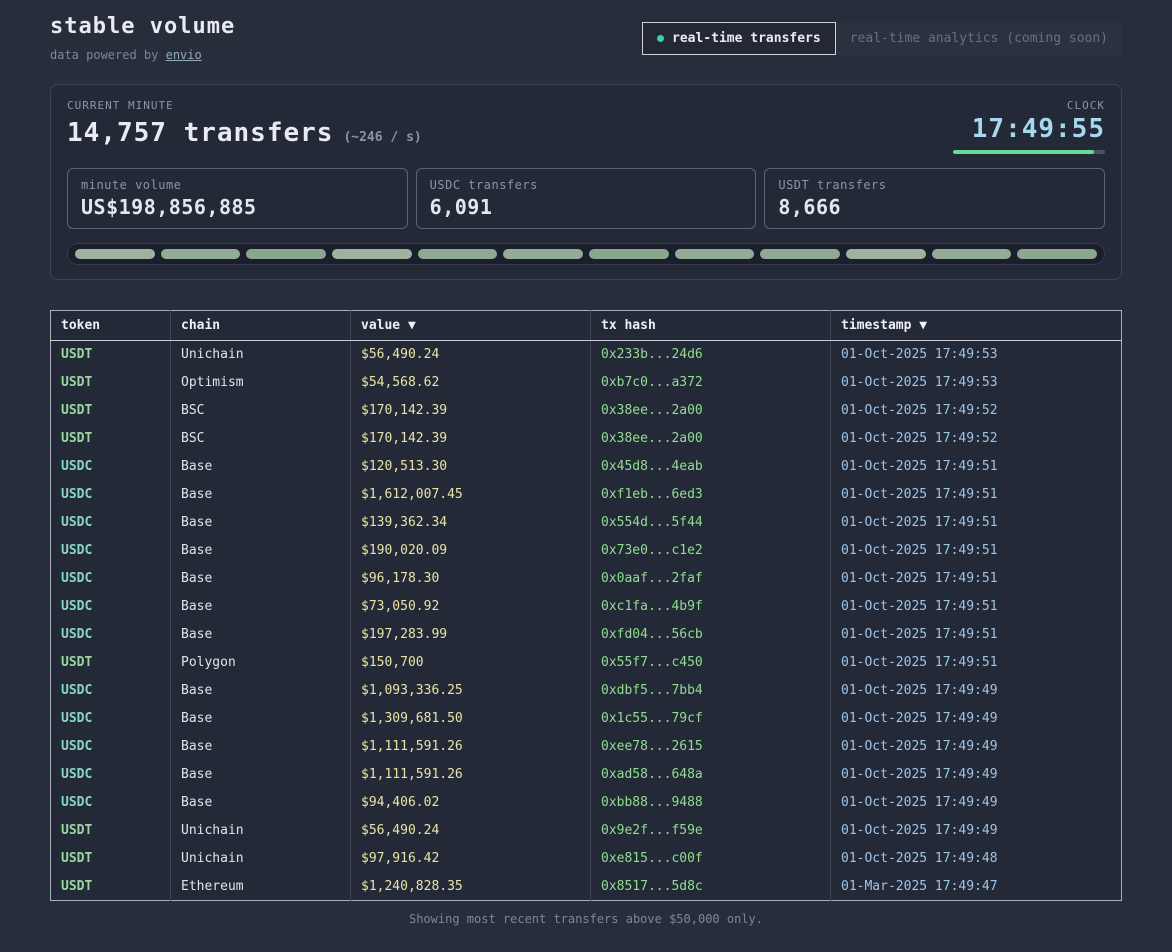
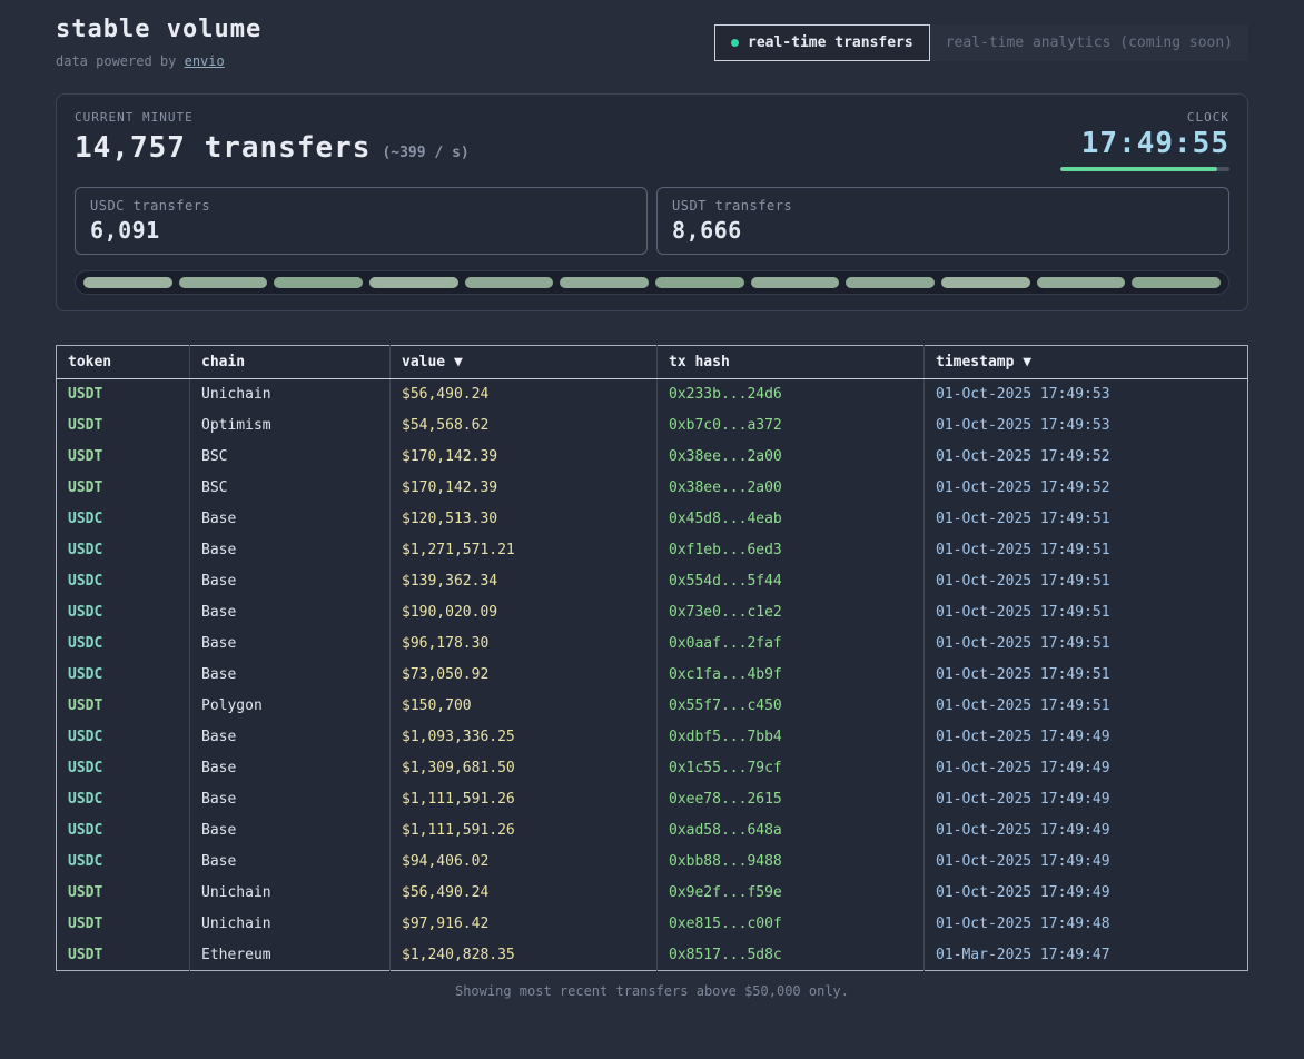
  stable volume
  data powered by envio
  real-time transfers
  real-time analytics (coming soon)
  CURRENT MINUTE
  14,757 transfers
- (~246 / s)
+ (~399 / s)
  CLOCK
  17:49:55
- minute volume
- US$198,856,885
  USDC transfers
  6,091
  USDT transfers
  8,666
  token	chain	value ▼	tx hash	timestamp ▼
  USDT	Unichain	$56,490.24	0x233b...24d6	01-Oct-2025 17:49:53
  USDT	Optimism	$54,568.62	0xb7c0...a372	01-Oct-2025 17:49:53
  USDT	BSC	$170,142.39	0x38ee...2a00	01-Oct-2025 17:49:52
  USDT	BSC	$170,142.39	0x38ee...2a00	01-Oct-2025 17:49:52
  USDC	Base	$120,513.30	0x45d8...4eab	01-Oct-2025 17:49:51
- USDC	Base	$1,612,007.45	0xf1eb...6ed3	01-Oct-2025 17:49:51
+ USDC	Base	$1,271,571.21	0xf1eb...6ed3	01-Oct-2025 17:49:51
  USDC	Base	$139,362.34	0x554d...5f44	01-Oct-2025 17:49:51
  USDC	Base	$190,020.09	0x73e0...c1e2	01-Oct-2025 17:49:51
  USDC	Base	$96,178.30	0x0aaf...2faf	01-Oct-2025 17:49:51
  USDC	Base	$73,050.92	0xc1fa...4b9f	01-Oct-2025 17:49:51
- USDC	Base	$197,283.99	0xfd04...56cb	01-Oct-2025 17:49:51
  USDT	Polygon	$150,700	0x55f7...c450	01-Oct-2025 17:49:51
  USDC	Base	$1,093,336.25	0xdbf5...7bb4	01-Oct-2025 17:49:49
  USDC	Base	$1,309,681.50	0x1c55...79cf	01-Oct-2025 17:49:49
  USDC	Base	$1,111,591.26	0xee78...2615	01-Oct-2025 17:49:49
  USDC	Base	$1,111,591.26	0xad58...648a	01-Oct-2025 17:49:49
  USDC	Base	$94,406.02	0xbb88...9488	01-Oct-2025 17:49:49
  USDT	Unichain	$56,490.24	0x9e2f...f59e	01-Oct-2025 17:49:49
  USDT	Unichain	$97,916.42	0xe815...c00f	01-Oct-2025 17:49:48
  USDT	Ethereum	$1,240,828.35	0x8517...5d8c	01-Mar-2025 17:49:47
  Showing most recent transfers above $50,000 only.
